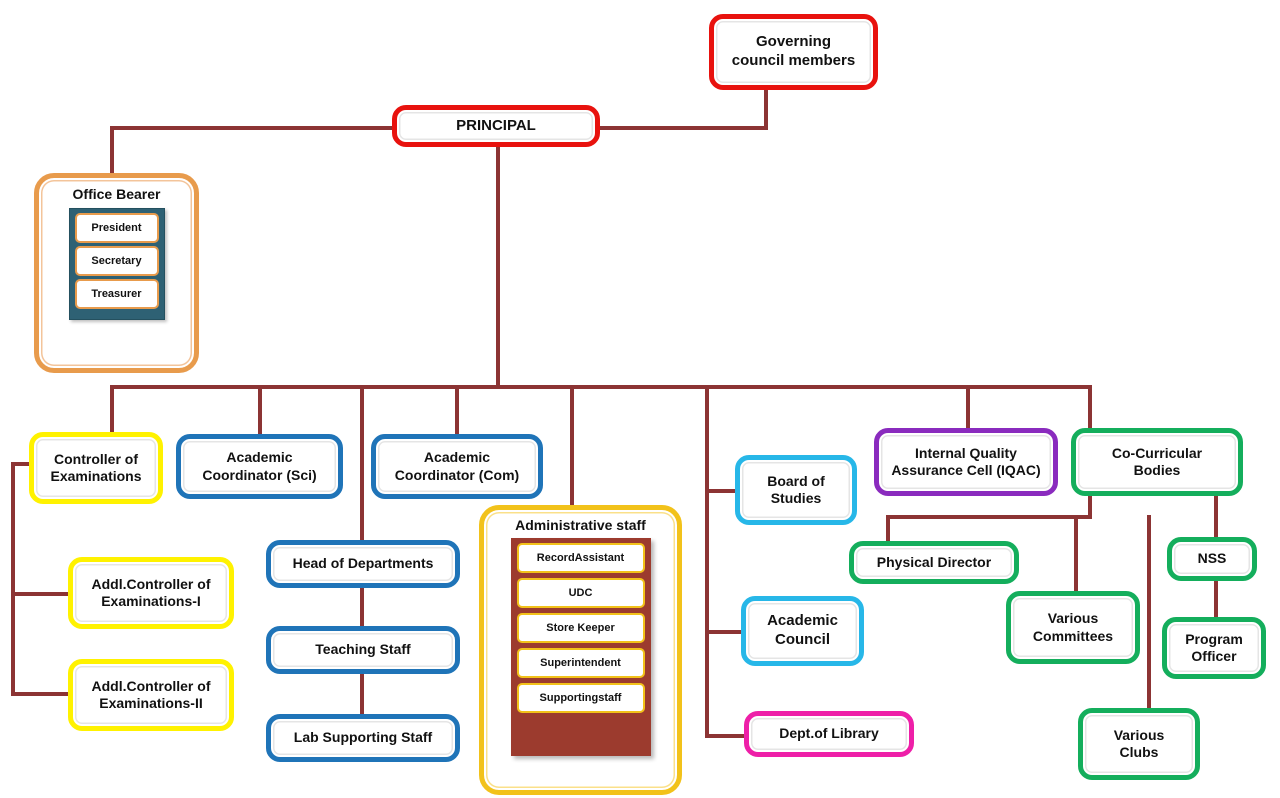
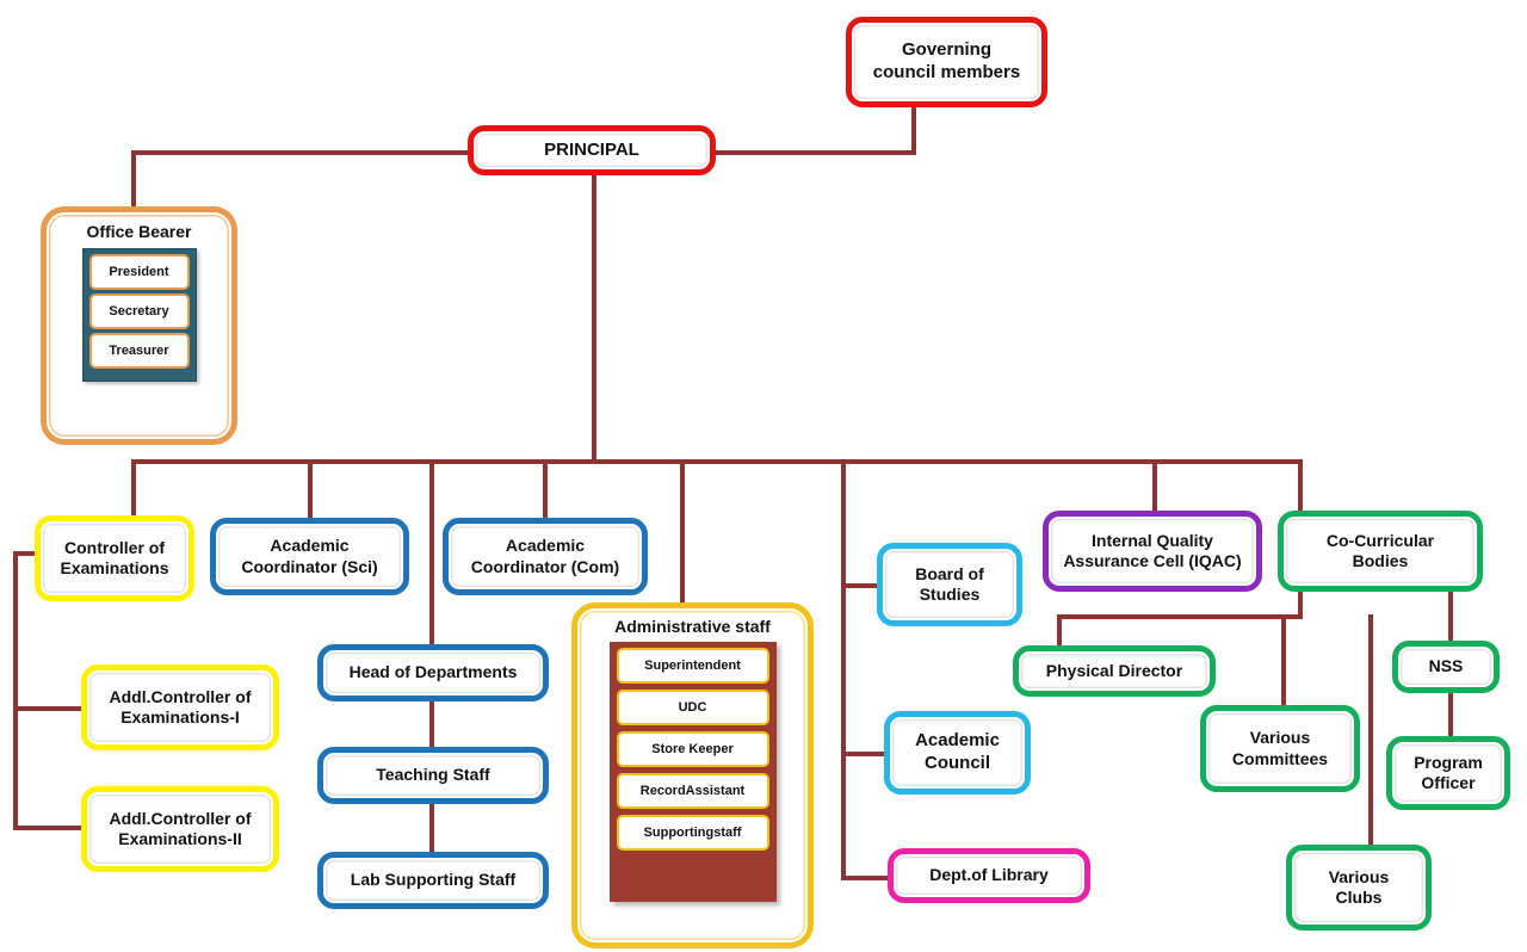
  Governing
  council members
  PRINCIPAL
  Office Bearer
  President
  Secretary
  Treasurer
  Controller of
  Examinations
  Addl.Controller of
  Examinations-I
  Addl.Controller of
  Examinations-II
  Academic
  Coordinator (Sci)
  Academic
  Coordinator (Com)
  Head of Departments
  Teaching Staff
  Lab Supporting Staff
  Administrative staff
- RecordAssistant
+ Superintendent
  UDC
  Store Keeper
- Superintendent
+ RecordAssistant
  Supportingstaff
  Board of
  Studies
  Academic
  Council
  Dept.of Library
  Internal Quality
  Assurance Cell (IQAC)
  Co-Curricular
  Bodies
  Physical Director
  Various
  Committees
  Various
  Clubs
  NSS
  Program
  Officer
